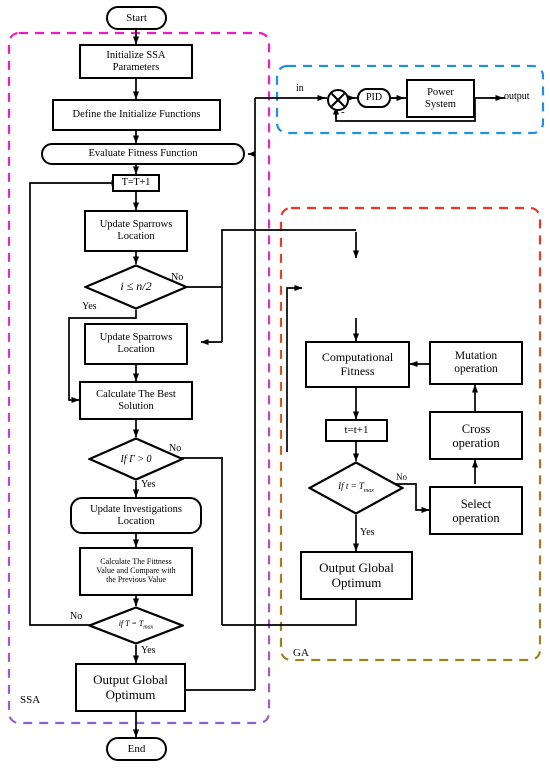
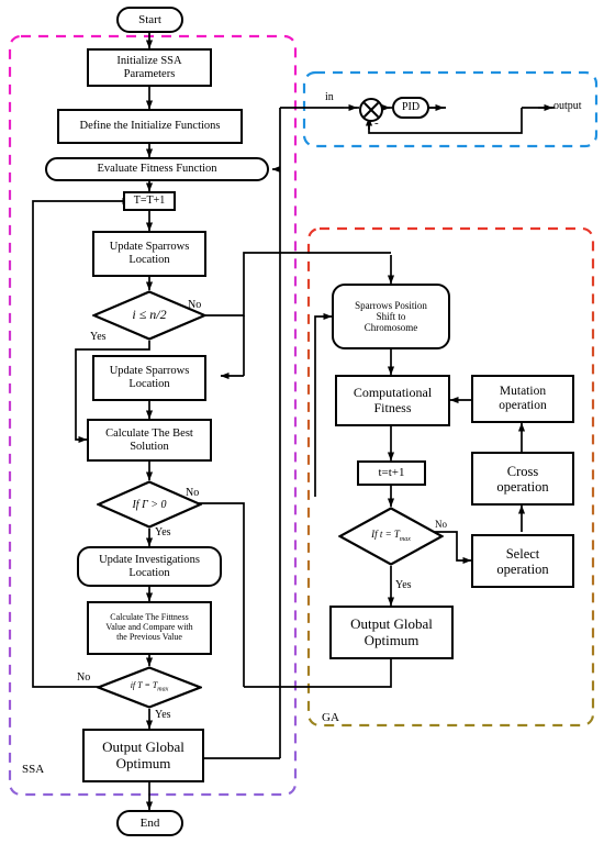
  Start
  Initialize SSA
  Parameters
  Define the Initialize Functions
  Evaluate Fitness Function
  T=T+1
  Update Sparrows
  Location
  i ≤ n/2
  Update Sparrows
  Location
  Calculate The Best
  Solution
  If Γ > 0
  Update Investigations
  Location
  Calculate The Fittness
  Value and Compare with
  the Previous Value
  Output Global
  Optimum
  End
+ Sparrows Position
+ Shift to
+ Chromosome
  Computational
  Fitness
  t=t+1
  Output Global
  Optimum
  Mutation
  operation
  Cross
  operation
  Select
  operation
  PID
- Power
- System
  No
  Yes
  No
  Yes
  No
  Yes
  No
  Yes
  in
  output
  -
  SSA
  GA
